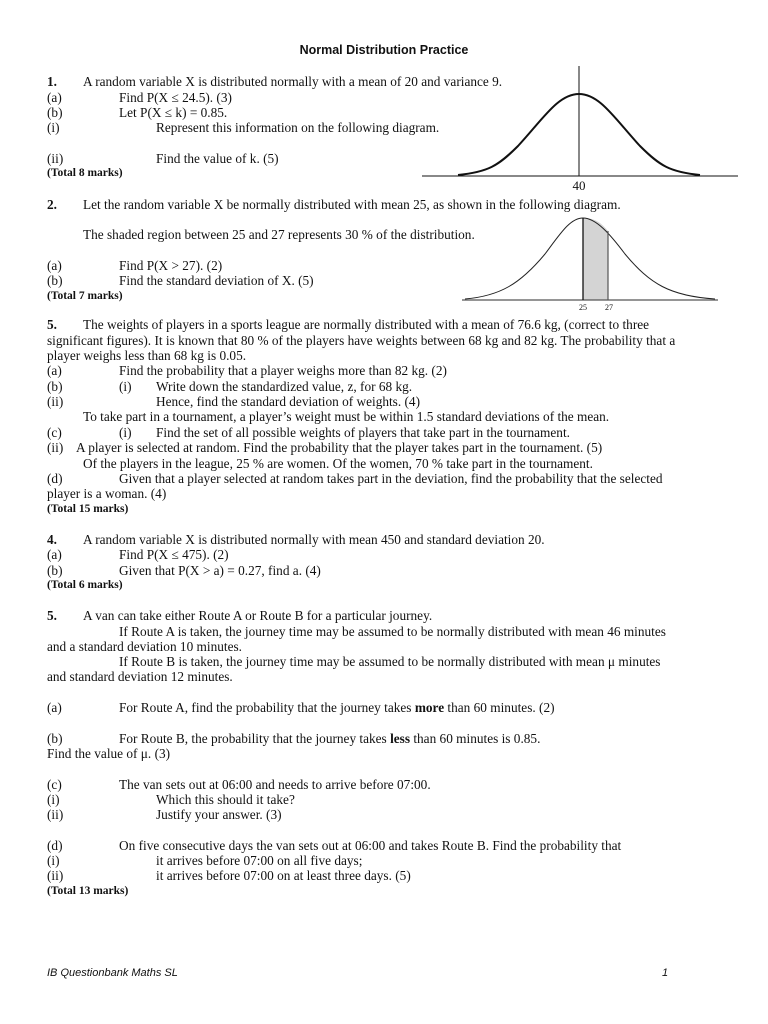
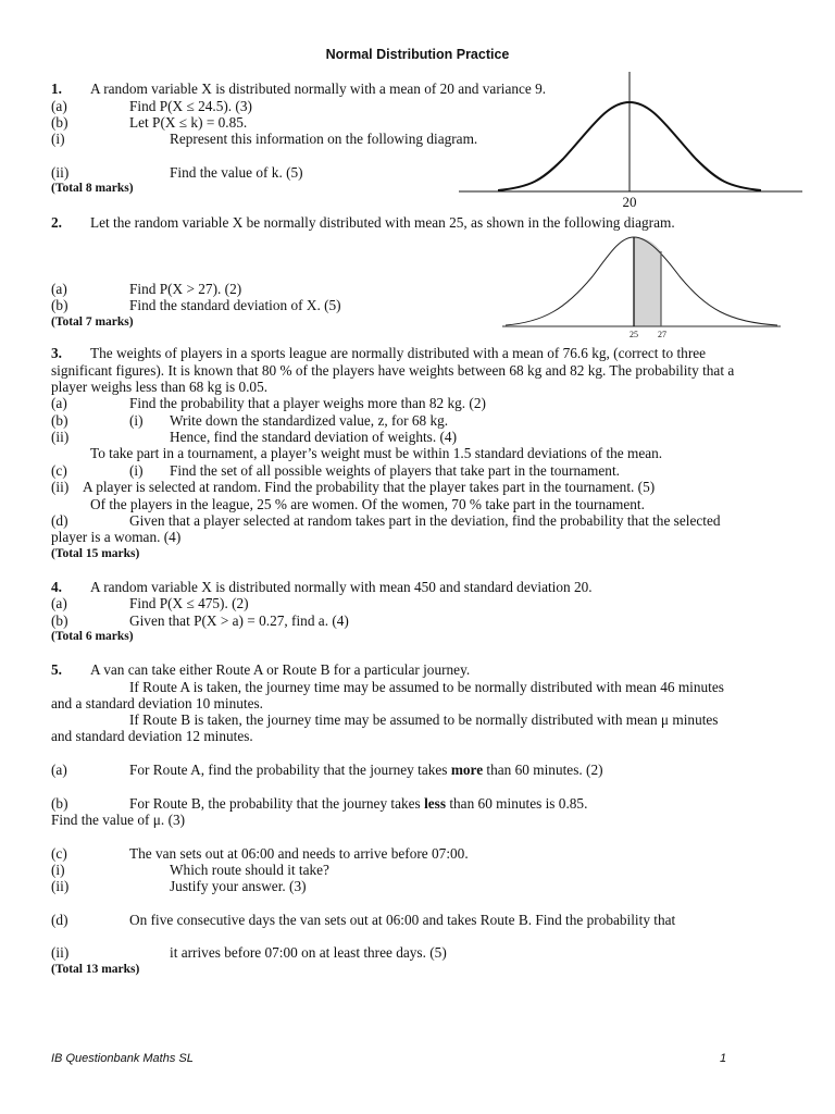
  Normal Distribution Practice
  1. A random variable X is distributed normally with a mean of 20 and variance 9.
  (a) Find P(X ≤ 24.5). (3)
  (b) Let P(X ≤ k) = 0.85.
  (i) Represent this information on the following diagram.
  (ii) Find the value of k. (5)
  (Total 8 marks)
- 40
+ 20
  2. Let the random variable X be normally distributed with mean 25, as shown in the following diagram.
- The shaded region between 25 and 27 represents 30 % of the distribution.
  (a) Find P(X > 27). (2)
  (b) Find the standard deviation of X. (5)
  (Total 7 marks)
  25
  27
- 5. The weights of players in a sports league are normally distributed with a mean of 76.6 kg, (correct to three
+ 3. The weights of players in a sports league are normally distributed with a mean of 76.6 kg, (correct to three
  significant figures). It is known that 80 % of the players have weights between 68 kg and 82 kg. The probability that a
  player weighs less than 68 kg is 0.05.
  (a) Find the probability that a player weighs more than 82 kg. (2)
  (b) (i) Write down the standardized value, z, for 68 kg.
  (ii) Hence, find the standard deviation of weights. (4)
  To take part in a tournament, a player’s weight must be within 1.5 standard deviations of the mean.
  (c) (i) Find the set of all possible weights of players that take part in the tournament.
  (ii) A player is selected at random. Find the probability that the player takes part in the tournament. (5)
  Of the players in the league, 25 % are women. Of the women, 70 % take part in the tournament.
  (d) Given that a player selected at random takes part in the deviation, find the probability that the selected
  player is a woman. (4)
  (Total 15 marks)
  4. A random variable X is distributed normally with mean 450 and standard deviation 20.
  (a) Find P(X ≤ 475). (2)
  (b) Given that P(X > a) = 0.27, find a. (4)
  (Total 6 marks)
  5. A van can take either Route A or Route B for a particular journey.
  If Route A is taken, the journey time may be assumed to be normally distributed with mean 46 minutes
  and a standard deviation 10 minutes.
  If Route B is taken, the journey time may be assumed to be normally distributed with mean μ minutes
  and standard deviation 12 minutes.
  (a) For Route A, find the probability that the journey takes more than 60 minutes. (2)
  (b) For Route B, the probability that the journey takes less than 60 minutes is 0.85.
  Find the value of μ. (3)
  (c) The van sets out at 06:00 and needs to arrive before 07:00.
- (i) Which this should it take?
+ (i) Which route should it take?
  (ii) Justify your answer. (3)
  (d) On five consecutive days the van sets out at 06:00 and takes Route B. Find the probability that
- (i) it arrives before 07:00 on all five days;
  (ii) it arrives before 07:00 on at least three days. (5)
  (Total 13 marks)
  IB Questionbank Maths SL
  1
